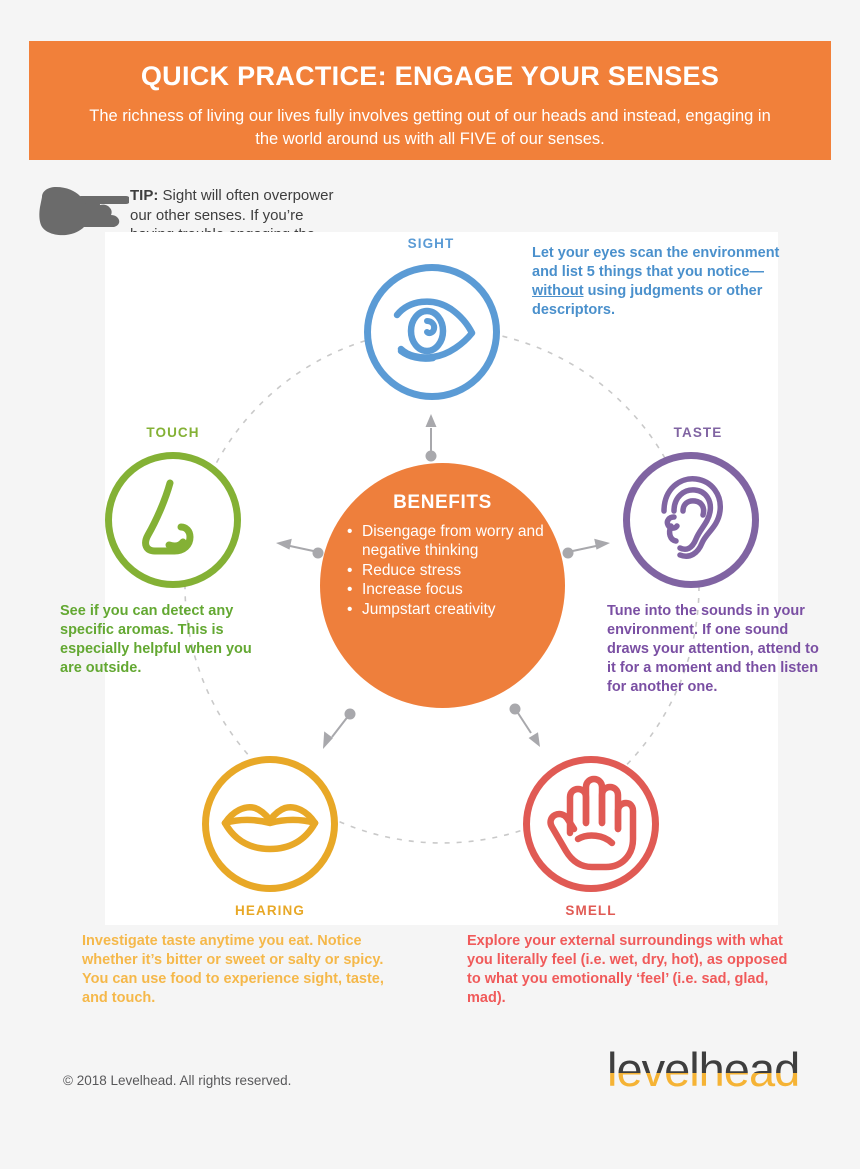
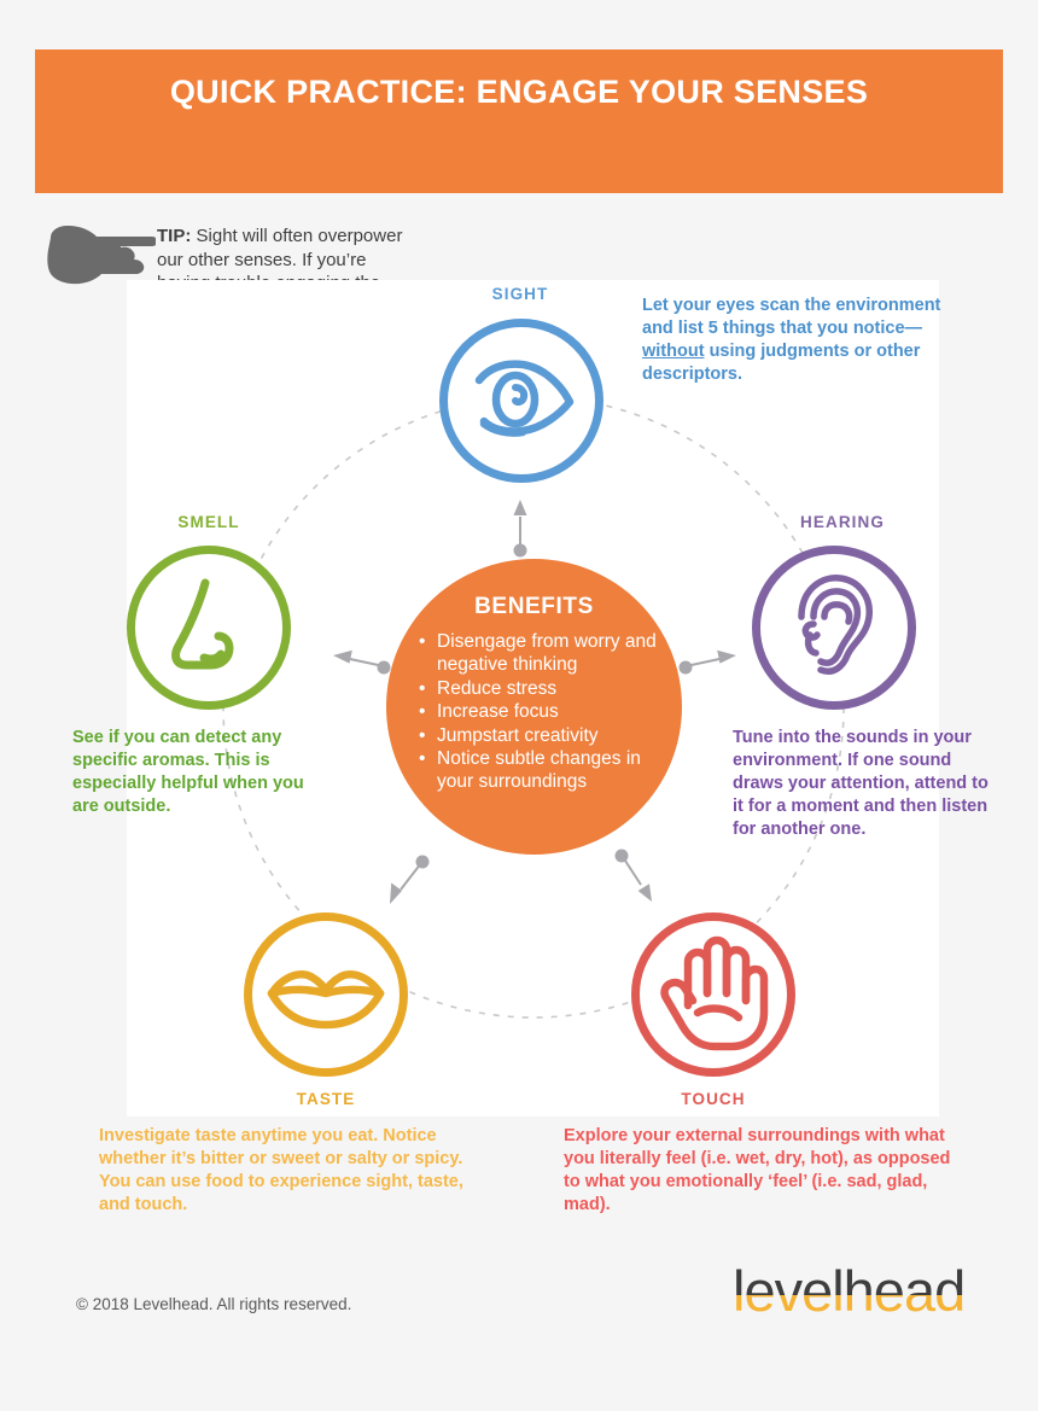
  QUICK PRACTICE: ENGAGE YOUR SENSES
- The richness of living our lives fully involves getting out of our heads and instead, engaging in the world around us with all FIVE of our senses.
  SIGHT
  Let your eyes scan the environment and list 5 things that you notice—without using judgments or other descriptors.
- TOUCH
+ SMELL
  See if you can detect any specific aromas. This is especially helpful when you are outside.
- TASTE
+ HEARING
  Tune into the sounds in your environment. If one sound draws your attention, attend to it for a moment and then listen for another one.
- HEARING
+ TASTE
  Investigate taste anytime you eat. Notice whether it’s bitter or sweet or salty or spicy. You can use food to experience sight, taste, and touch.
- SMELL
+ TOUCH
  Explore your external surroundings with what you literally feel (i.e. wet, dry, hot), as opposed to what you emotionally ‘feel’ (i.e. sad, glad, mad).
  BENEFITS
  Disengage from worry and negative thinking
  Reduce stress
  Increase focus
  Jumpstart creativity
+ Notice subtle changes in your surroundings
  © 2018 Levelhead. All rights reserved.
  levelhead
